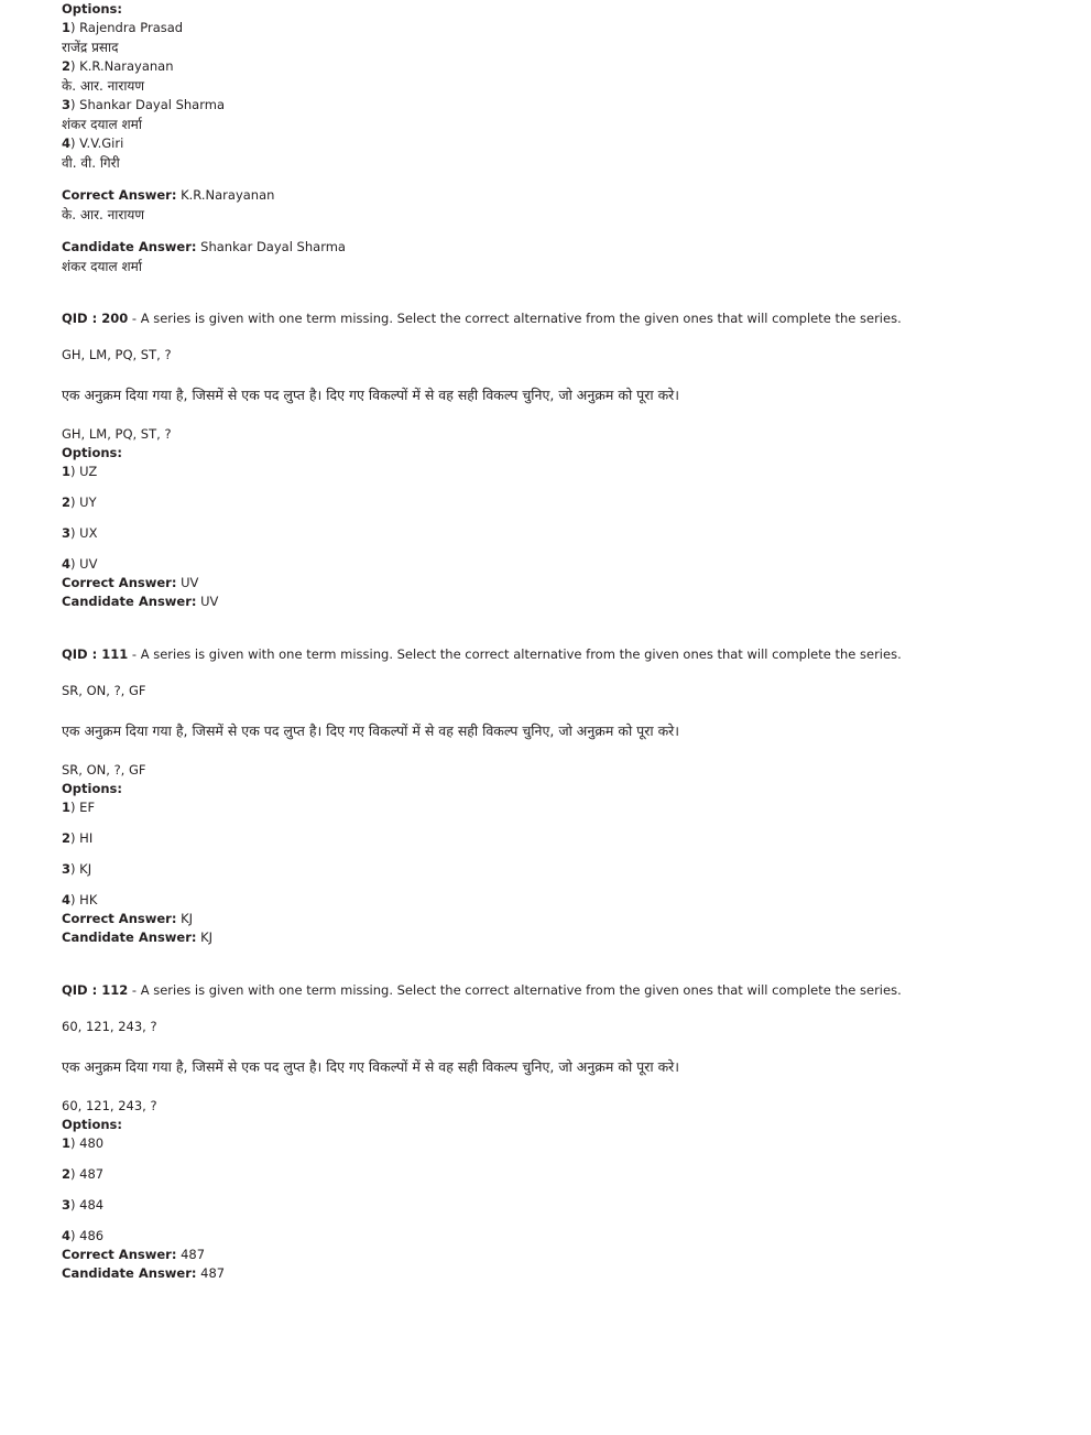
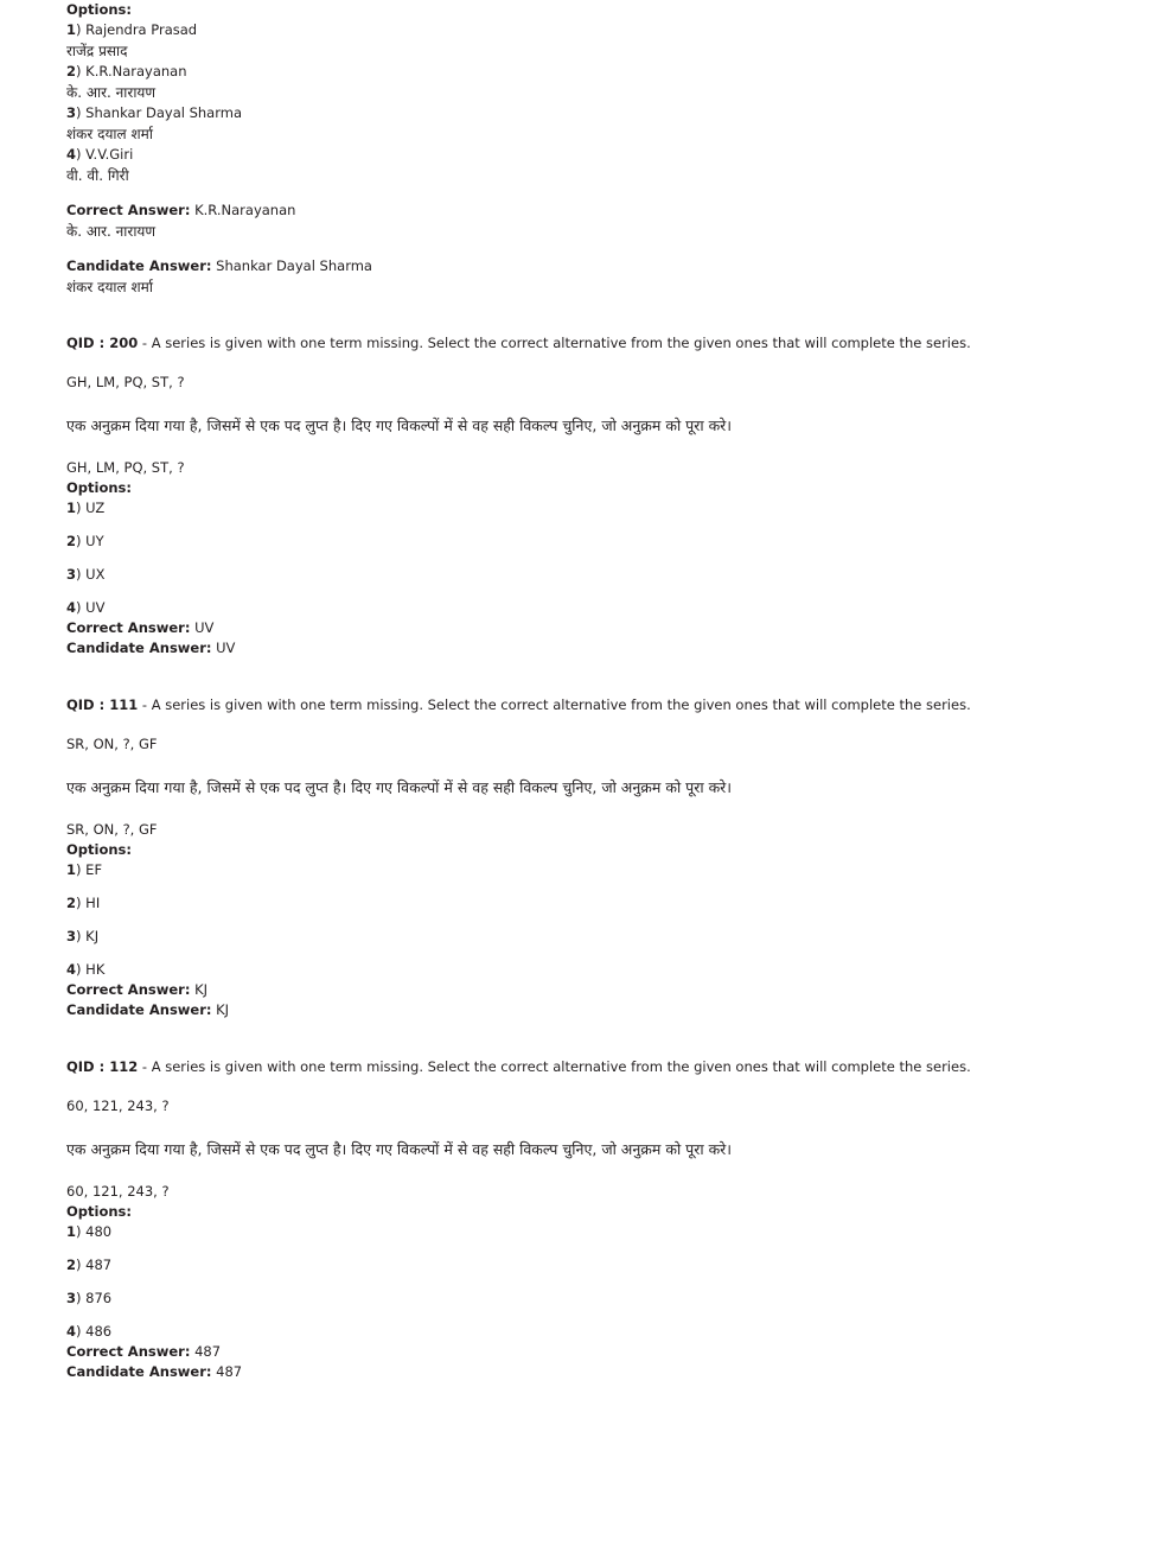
  Options:
  1) Rajendra Prasad
  राजेंद्र प्रसाद
  2) K.R.Narayanan
  के. आर. नारायण
  3) Shankar Dayal Sharma
  शंकर दयाल शर्मा
  4) V.V.Giri
  वी. वी. गिरी
  Correct Answer: K.R.Narayanan
  के. आर. नारायण
  Candidate Answer: Shankar Dayal Sharma
  शंकर दयाल शर्मा
  QID : 200 - A series is given with one term missing. Select the correct alternative from the given ones that will complete the series.
  GH, LM, PQ, ST, ?
  एक अनुक्रम दिया गया है, जिसमें से एक पद लुप्त है। दिए गए विकल्पों में से वह सही विकल्प चुनिए, जो अनुक्रम को पूरा करे।
  GH, LM, PQ, ST, ?
  Options:
  1) UZ
  2) UY
  3) UX
  4) UV
  Correct Answer: UV
  Candidate Answer: UV
  QID : 111 - A series is given with one term missing. Select the correct alternative from the given ones that will complete the series.
  SR, ON, ?, GF
  एक अनुक्रम दिया गया है, जिसमें से एक पद लुप्त है। दिए गए विकल्पों में से वह सही विकल्प चुनिए, जो अनुक्रम को पूरा करे।
  SR, ON, ?, GF
  Options:
  1) EF
  2) HI
  3) KJ
  4) HK
  Correct Answer: KJ
  Candidate Answer: KJ
  QID : 112 - A series is given with one term missing. Select the correct alternative from the given ones that will complete the series.
  60, 121, 243, ?
  एक अनुक्रम दिया गया है, जिसमें से एक पद लुप्त है। दिए गए विकल्पों में से वह सही विकल्प चुनिए, जो अनुक्रम को पूरा करे।
  60, 121, 243, ?
  Options:
  1) 480
  2) 487
- 3) 484
+ 3) 876
  4) 486
  Correct Answer: 487
  Candidate Answer: 487
